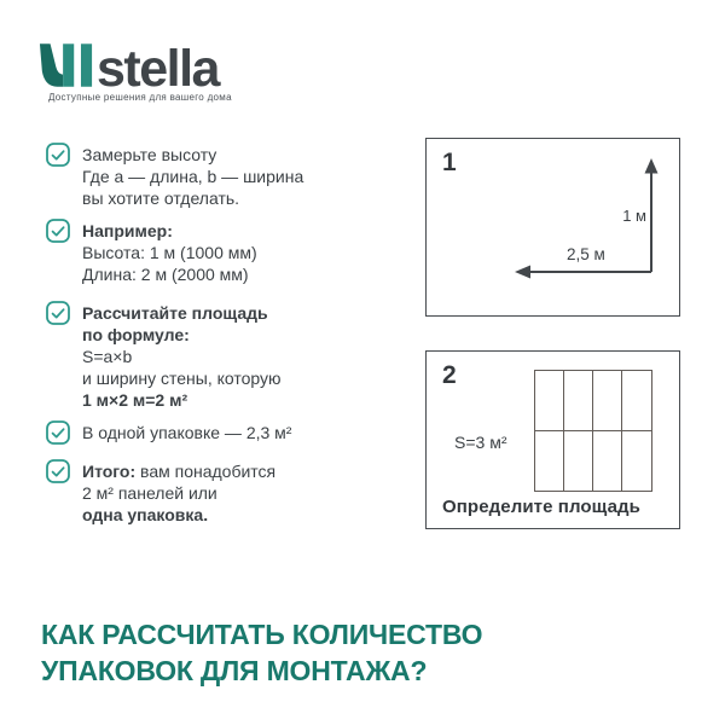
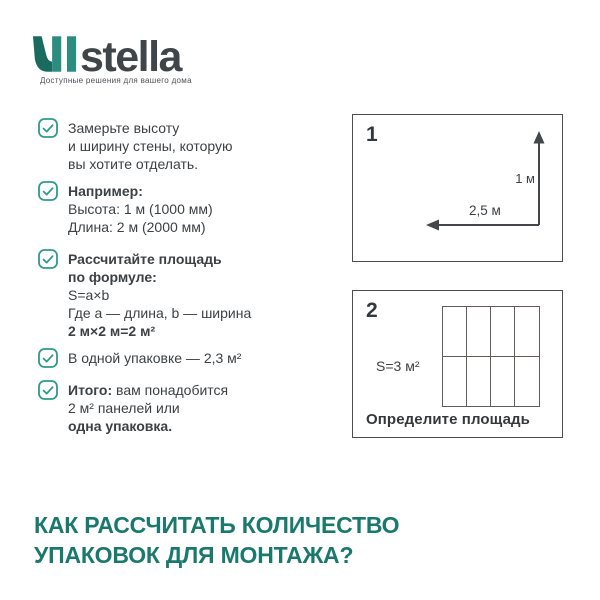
  stella
  Доступные решения для вашего дома
  Замерьте высоту
- Где a — длина, b — ширина
+ и ширину стены, которую
  вы хотите отделать.
  Например:
  Высота: 1 м (1000 мм)
  Длина: 2 м (2000 мм)
  Рассчитайте площадь
  по формуле:
  S=a×b
- и ширину стены, которую
+ Где a — длина, b — ширина
- 1 м×2 м=2 м²
+ 2 м×2 м=2 м²
  В одной упаковке — 2,3 м²
  Итого: вам понадобится
  2 м² панелей или
  одна упаковка.
  1
  1 м
  2,5 м
  2
  S=3 м²
  Определите площадь
  КАК РАССЧИТАТЬ КОЛИЧЕСТВО
  УПАКОВОК ДЛЯ МОНТАЖА?
